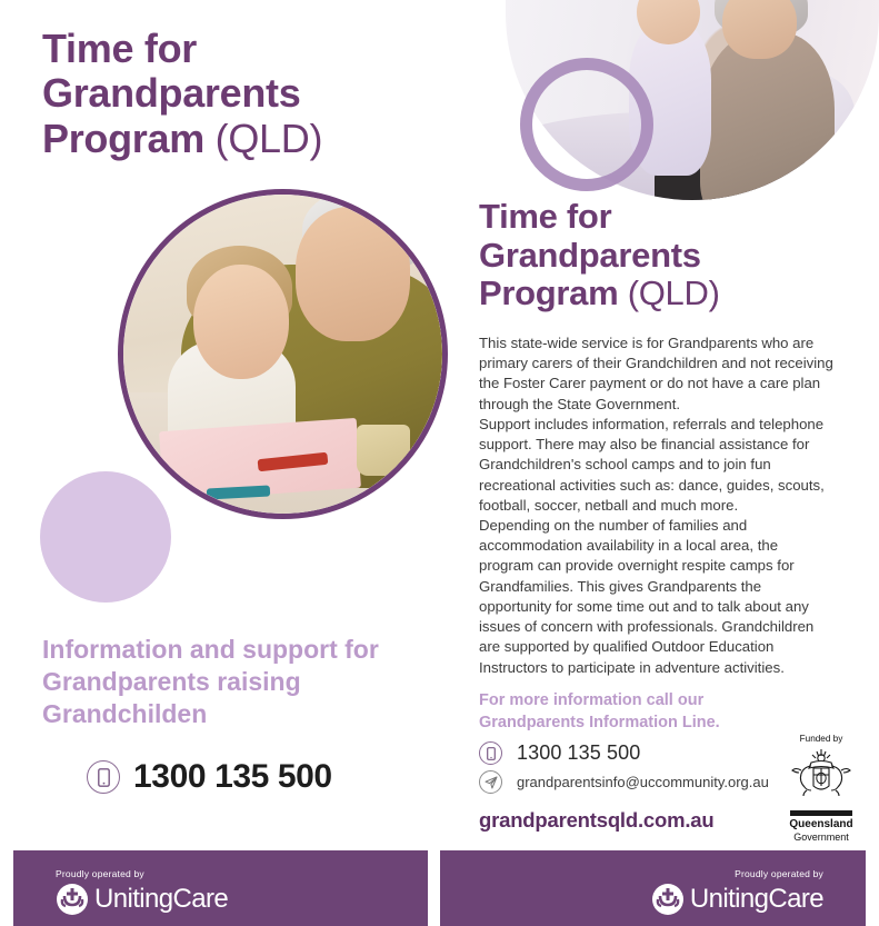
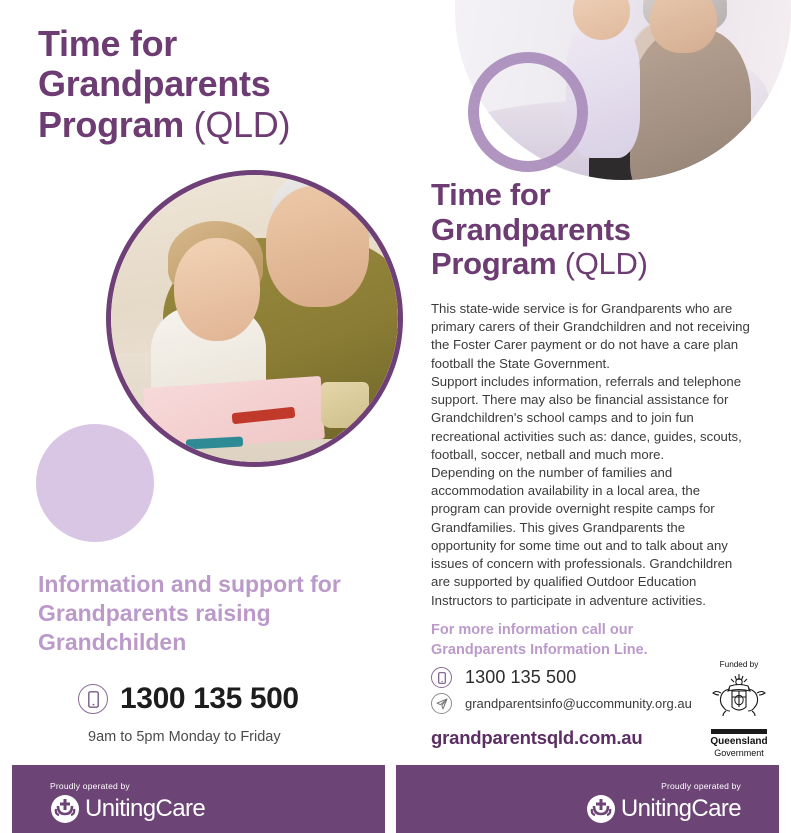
  Time for
  Grandparents
  Program (QLD)
  Time for
  Grandparents
  Program (QLD)
- This state-wide service is for Grandparents who are primary carers of their Grandchildren and not receiving the Foster Carer payment or do not have a care plan through the State Government.
+ This state-wide service is for Grandparents who are primary carers of their Grandchildren and not receiving the Foster Carer payment or do not have a care plan football the State Government.
  Support includes information, referrals and telephone support. There may also be financial assistance for Grandchildren's school camps and to join fun recreational activities such as: dance, guides, scouts, football, soccer, netball and much more.
  Depending on the number of families and accommodation availability in a local area, the program can provide overnight respite camps for Grandfamilies. This gives Grandparents the opportunity for some time out and to talk about any issues of concern with professionals. Grandchildren are supported by qualified Outdoor Education Instructors to participate in adventure activities.
  Information and support for Grandparents raising Grandchilden
  1300 135 500
+ 9am to 5pm Monday to Friday
  For more information call our Grandparents Information Line.
  1300 135 500
  grandparentsinfo@uccommunity.org.au
  grandparentsqld.com.au
  Funded by
  Queensland
  Government
  Proudly operated by
  UnitingCare
  Proudly operated by
  UnitingCare
